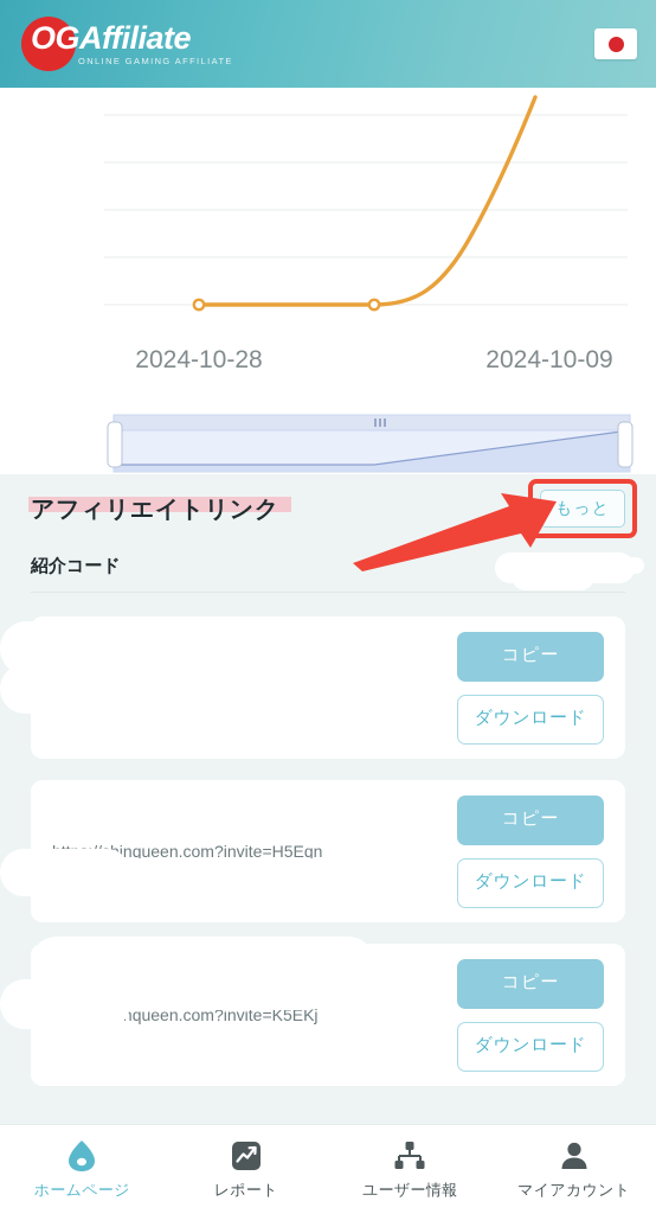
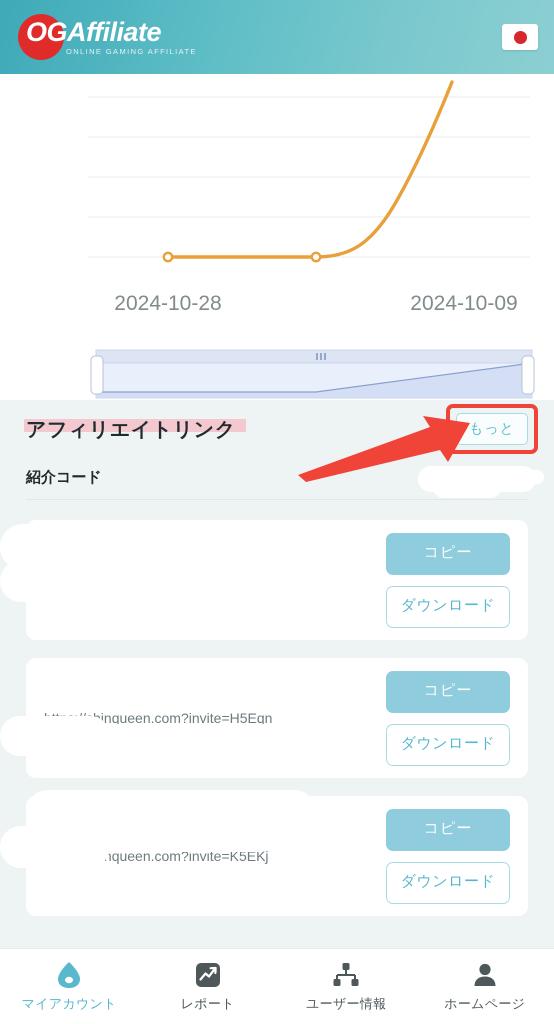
  OGAffiliate
  ONLINE GAMING AFFILIATE
  2024-10-28
  2024-10-09
  アフィリエイトリンク
  もっと
  紹介コード
  コピー
  ダウンロード
  inqueen.com?invite=H5Eqn
  コピー
  ダウンロード
  コピー
  ダウンロード
- ホームページ
+ マイアカウント
  レポート
  ユーザー情報
- マイアカウント
+ ホームページ
